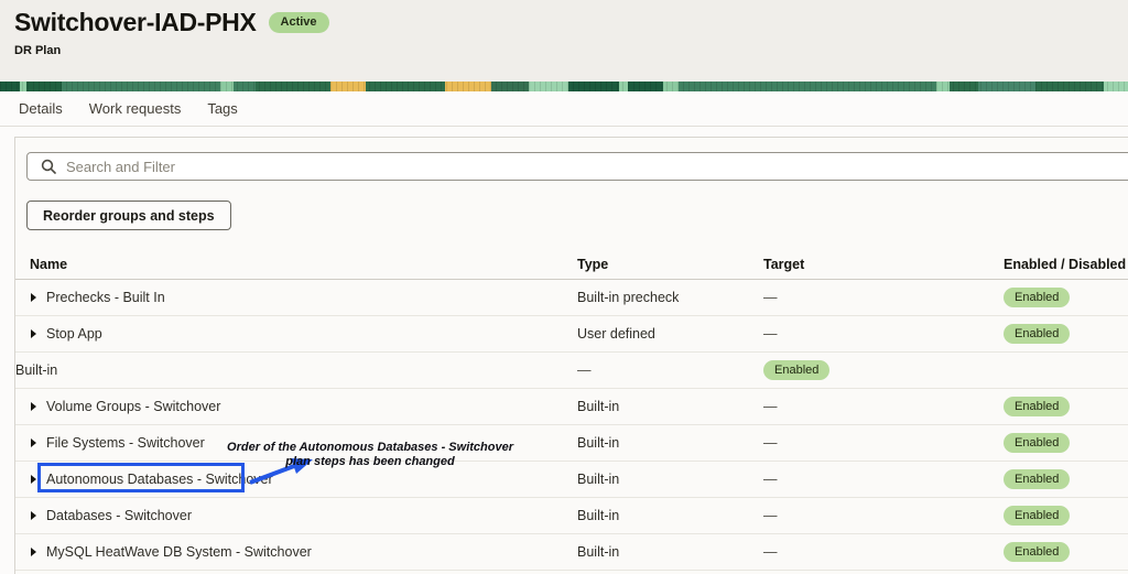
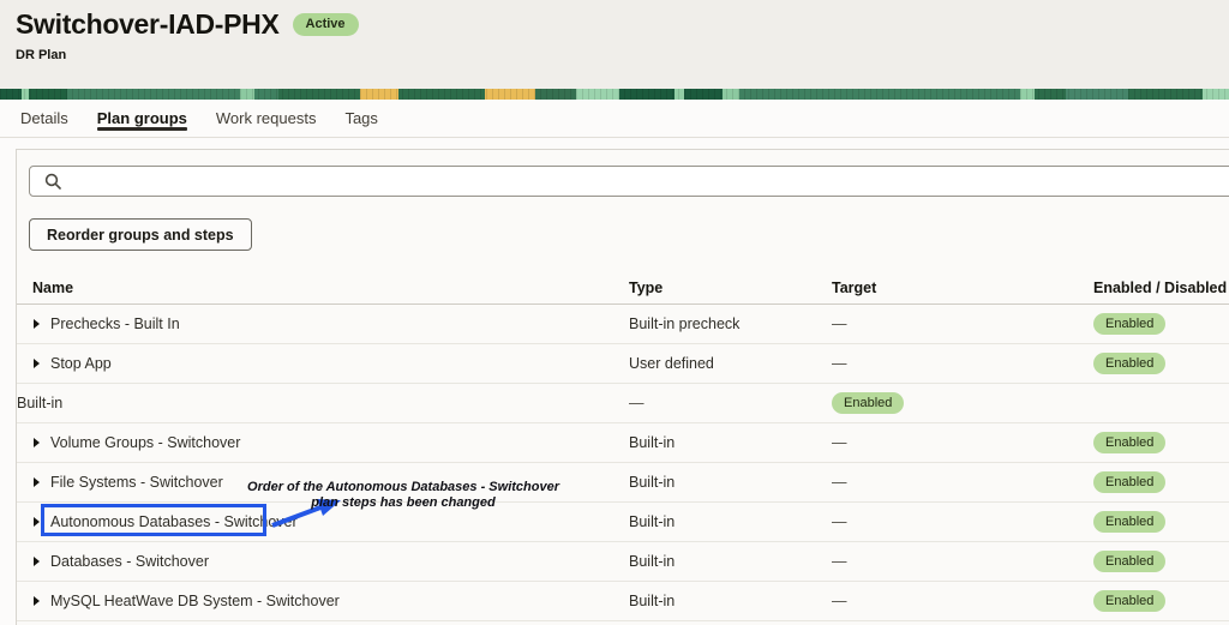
  Switchover-IAD-PHX
  Active
  DR Plan
  Details
+ Plan groups
  Work requests
  Tags
- Search and Filter
  Reorder groups and steps
  Name
  Type
  Target
  Enabled / Disabled
  Prechecks - Built In
  Built-in precheck
  —
  Enabled
  Stop App
  User defined
  —
  Enabled
  Built-in
  —
  Enabled
  Volume Groups - Switchover
  Built-in
  —
  Enabled
  File Systems - Switchover
  Built-in
  —
  Enabled
  Autonomous Databases - Switchor
  Built-in
  —
  Enabled
  Databases - Switchover
  Built-in
  —
  Enabled
  MySQL HeatWave DB System - Switchover
  Built-in
  —
  Enabled
  Order of the Autonomous Databases - Switchover
  plan steps has been changed
